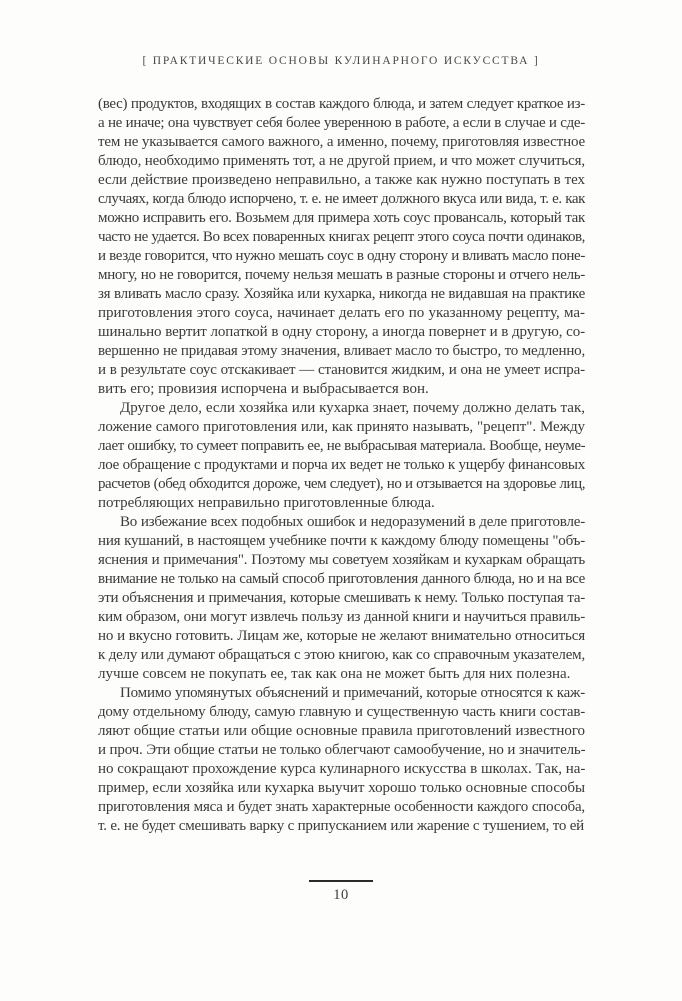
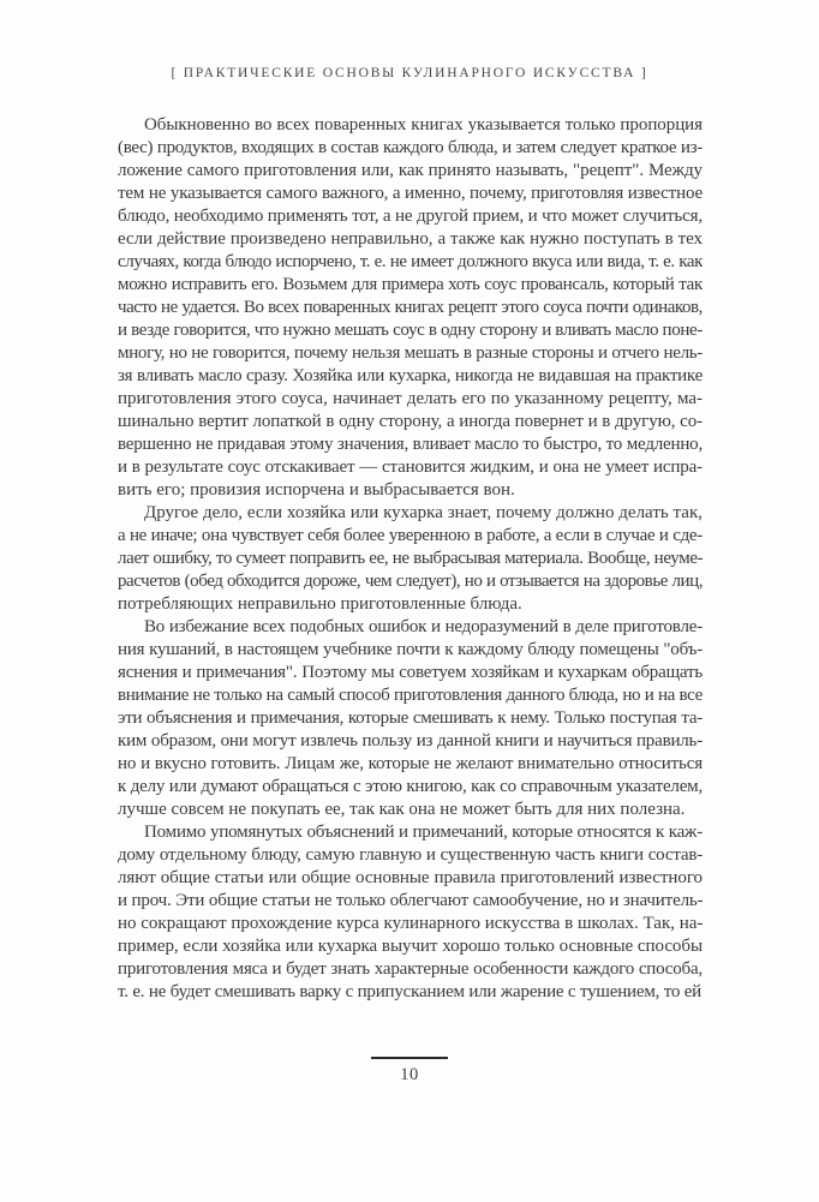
  [ ПРАКТИЧЕСКИЕ ОСНОВЫ КУЛИНАРНОГО ИСКУССТВА ]
+ Обыкновенно во всех поваренных книгах указывается только пропорция
  (вес) продуктов, входящих в состав каждого блюда, и затем следует краткое из-
- а не иначе; она чувствует себя более уверенною в работе, а если в случае и сде-
+ ложение самого приготовления или, как принято называть, "рецепт". Между
  тем не указывается самого важного, а именно, почему, приготовляя известное
  блюдо, необходимо применять тот, а не другой прием, и что может случиться,
  если действие произведено неправильно, а также как нужно поступать в тех
  случаях, когда блюдо испорчено, т. е. не имеет должного вкуса или вида, т. е. как
  можно исправить его. Возьмем для примера хоть соус провансаль, который так
  часто не удается. Во всех поваренных книгах рецепт этого соуса почти одинаков,
  и везде говорится, что нужно мешать соус в одну сторону и вливать масло поне-
  многу, но не говорится, почему нельзя мешать в разные стороны и отчего нель-
  зя вливать масло сразу. Хозяйка или кухарка, никогда не видавшая на практике
  приготовления этого соуса, начинает делать его по указанному рецепту, ма-
  шинально вертит лопаткой в одну сторону, а иногда повернет и в другую, со-
  вершенно не придавая этому значения, вливает масло то быстро, то медленно,
  и в результате соус отскакивает — становится жидким, и она не умеет испра-
  вить его; провизия испорчена и выбрасывается вон.
  Другое дело, если хозяйка или кухарка знает, почему должно делать так,
- ложение самого приготовления или, как принято называть, "рецепт". Между
+ а не иначе; она чувствует себя более уверенною в работе, а если в случае и сде-
  лает ошибку, то сумеет поправить ее, не выбрасывая материала. Вообще, неуме-
- лое обращение с продуктами и порча их ведет не только к ущербу финансовых
  расчетов (обед обходится дороже, чем следует), но и отзывается на здоровье лиц,
  потребляющих неправильно приготовленные блюда.
  Во избежание всех подобных ошибок и недоразумений в деле приготовле-
  ния кушаний, в настоящем учебнике почти к каждому блюду помещены "объ-
  яснения и примечания". Поэтому мы советуем хозяйкам и кухаркам обращать
  внимание не только на самый способ приготовления данного блюда, но и на все
  эти объяснения и примечания, которые смешивать к нему. Только поступая та-
  ким образом, они могут извлечь пользу из данной книги и научиться правиль-
  но и вкусно готовить. Лицам же, которые не желают внимательно относиться
  к делу или думают обращаться с этою книгою, как со справочным указателем,
  лучше совсем не покупать ее, так как она не может быть для них полезна.
  Помимо упомянутых объяснений и примечаний, которые относятся к каж-
  дому отдельному блюду, самую главную и существенную часть книги состав-
  ляют общие статьи или общие основные правила приготовлений известного
  и проч. Эти общие статьи не только облегчают самообучение, но и значитель-
  но сокращают прохождение курса кулинарного искусства в школах. Так, на-
  пример, если хозяйка или кухарка выучит хорошо только основные способы
  приготовления мяса и будет знать характерные особенности каждого способа,
  т. е. не будет смешивать варку с припусканием или жарение с тушением, то ей
  10
